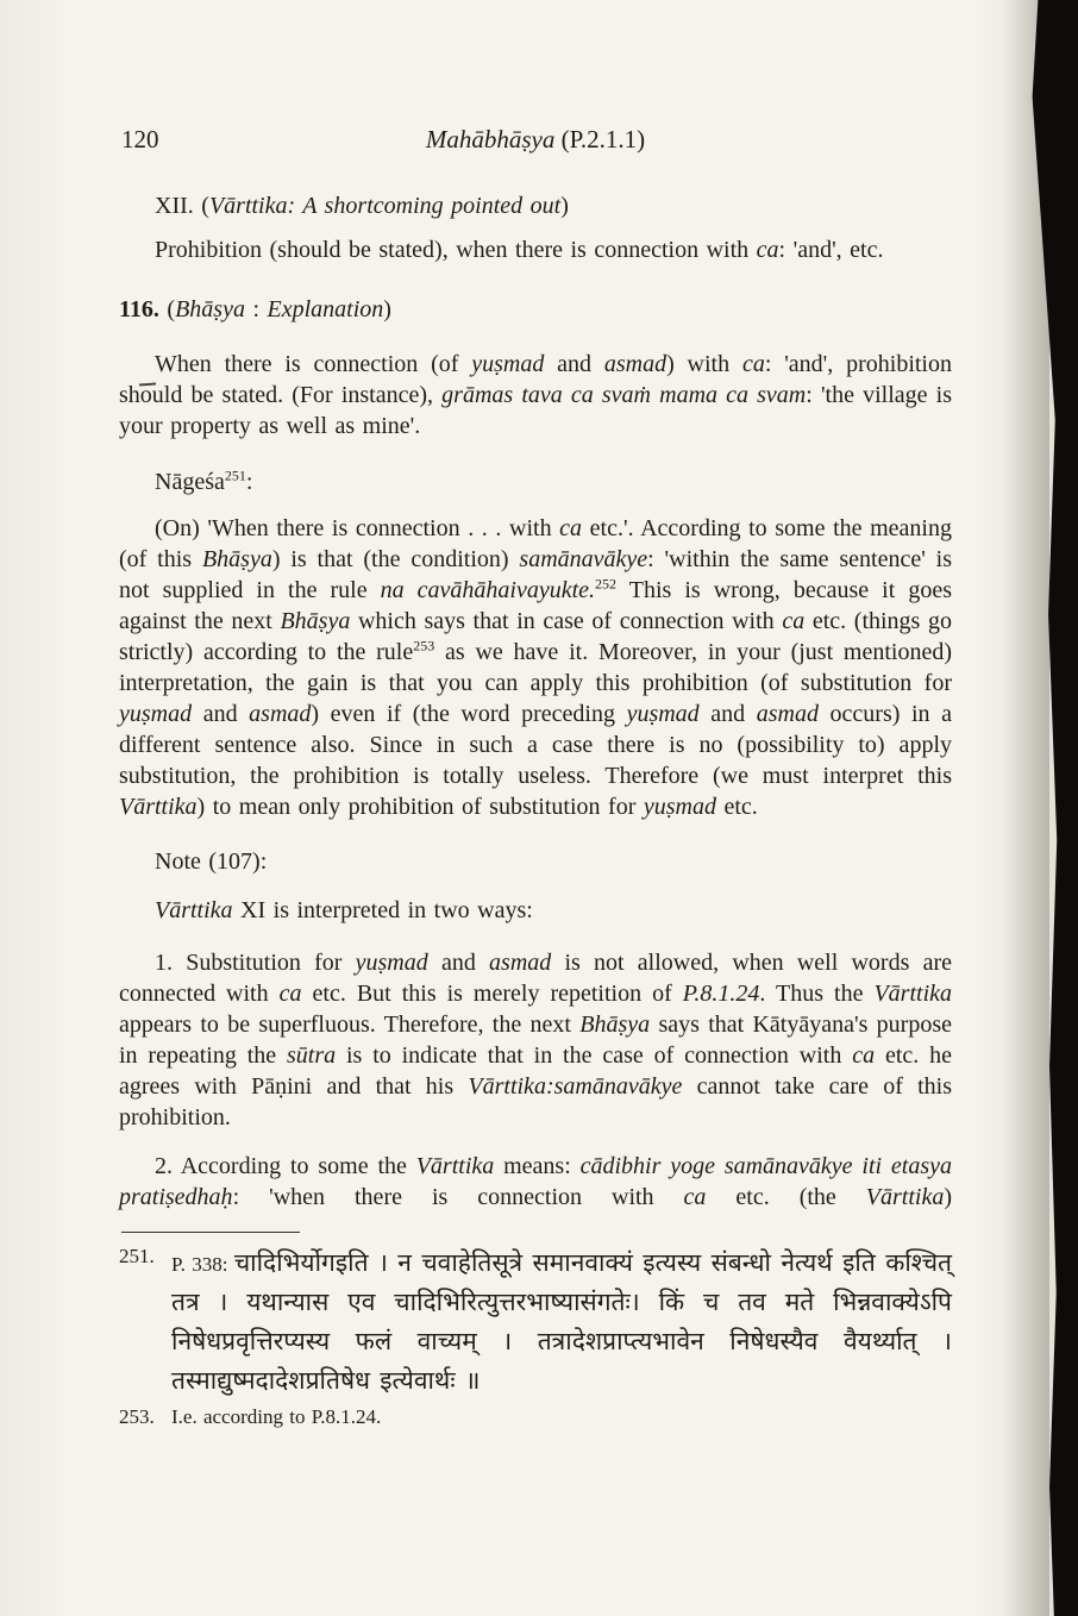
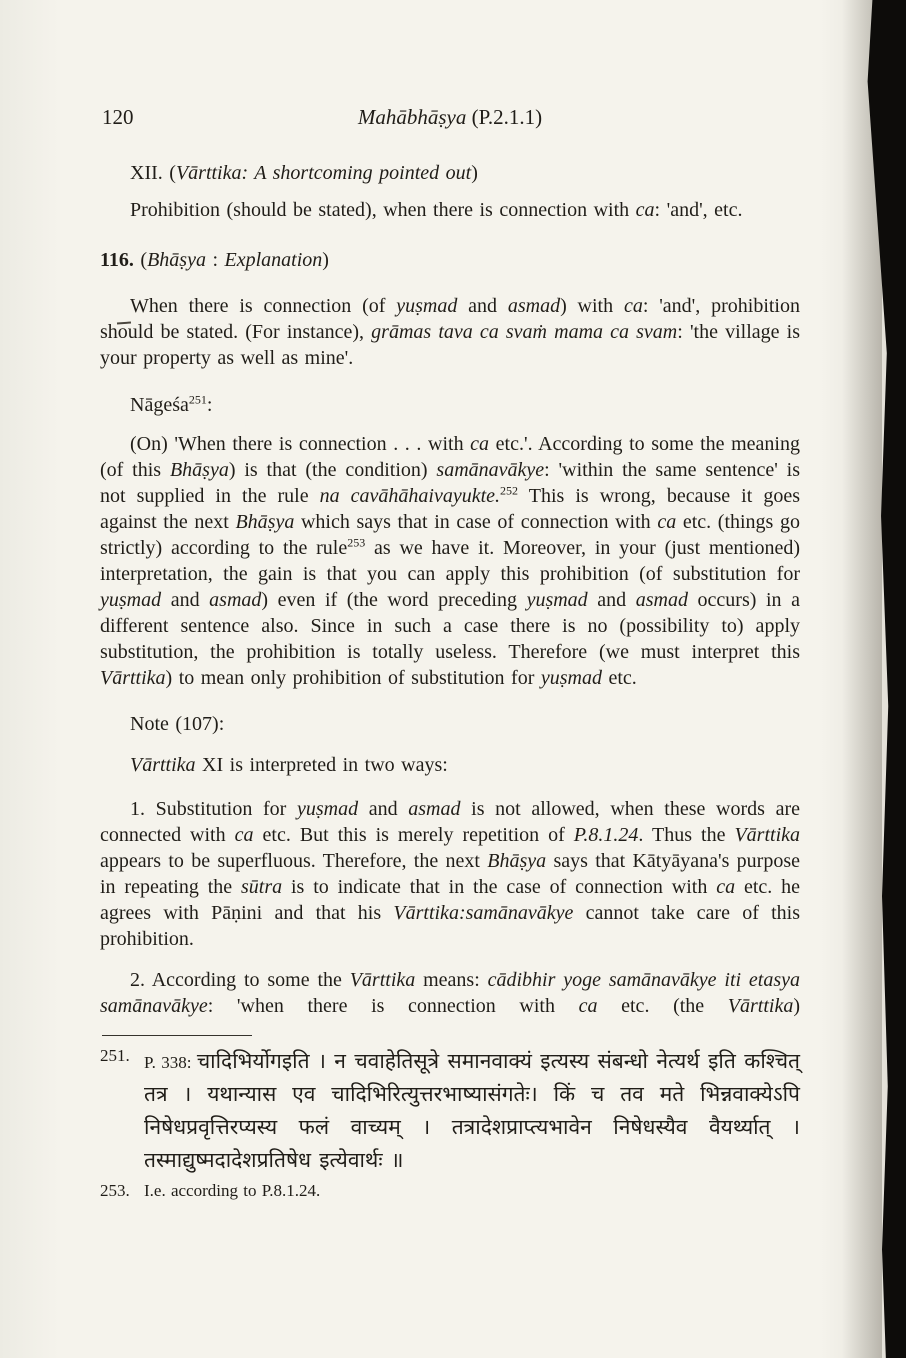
  120
  Mahābhāṣya (P.2.1.1)
  XII. (Vārttika: A shortcoming pointed out)
  Prohibition (should be stated), when there is connection with ca: 'and', etc.
  116. (Bhāṣya : Explanation)
  When there is connection (of yuṣmad and asmad) with ca: 'and', prohibition should be stated. (For instance), grāmas tava ca svaṁ mama ca svam: 'the village is your property as well as mine'.
  Nāgeśa251:
  (On) 'When there is connection . . . with ca etc.'. According to some the meaning (of this Bhāṣya) is that (the condition) samānavākye: 'within the same sentence' is not supplied in the rule na cavāhāhaivayukte.252 This is wrong, because it goes against the next Bhāṣya which says that in case of connection with ca etc. (things go strictly) according to the rule253 as we have it. Moreover, in your (just mentioned) interpretation, the gain is that you can apply this prohibition (of substitution for yuṣmad and asmad) even if (the word preceding yuṣmad and asmad occurs) in a different sentence also. Since in such a case there is no (possibility to) apply substitution, the prohibition is totally useless. Therefore (we must interpret this Vārttika) to mean only prohibition of substitution for yuṣmad etc.
  Note (107):
  Vārttika XI is interpreted in two ways:
- 1. Substitution for yuṣmad and asmad is not allowed, when well words are connected with ca etc. But this is merely repetition of P.8.1.24. Thus the Vārttika appears to be superfluous. Therefore, the next Bhāṣya says that Kātyāyana's purpose in repeating the sūtra is to indicate that in the case of connection with ca etc. he agrees with Pāṇini and that his Vārttika:samānavākye cannot take care of this prohibition.
+ 1. Substitution for yuṣmad and asmad is not allowed, when these words are connected with ca etc. But this is merely repetition of P.8.1.24. Thus the Vārttika appears to be superfluous. Therefore, the next Bhāṣya says that Kātyāyana's purpose in repeating the sūtra is to indicate that in the case of connection with ca etc. he agrees with Pāṇini and that his Vārttika:samānavākye cannot take care of this prohibition.
- 2. According to some the Vārttika means: cādibhir yoge samānavākye iti etasya pratiṣedhaḥ: 'when there is connection with ca etc. (the Vārttika)
+ 2. According to some the Vārttika means: cādibhir yoge samānavākye iti etasya samānavākye: 'when there is connection with ca etc. (the Vārttika)
  251.
  P. 338: चादिभिर्योगइति । न चवाहेतिसूत्रे समानवाक्यं इत्यस्य संबन्धो नेत्यर्थ इति कश्चित् तत्र । यथान्यास एव चादिभिरित्युत्तरभाष्यासंगतेः। किं च तव मते भिन्नवाक्येऽपि निषेधप्रवृत्तिरप्यस्य फलं वाच्यम् । तत्रादेशप्राप्त्यभावेन निषेधस्यैव वैयर्थ्यात् । तस्माद्युष्मदादेशप्रतिषेध इत्येवार्थः ॥
  253.
  I.e. according to P.8.1.24.
